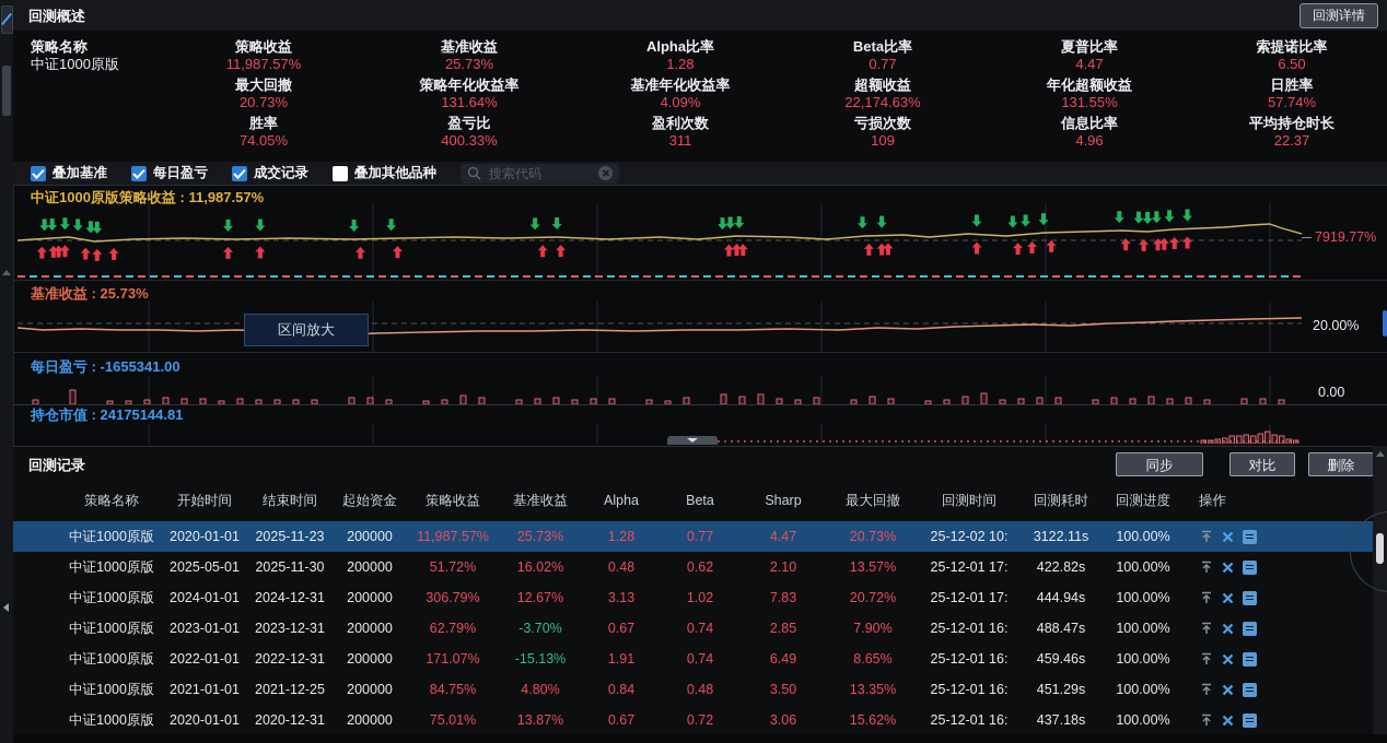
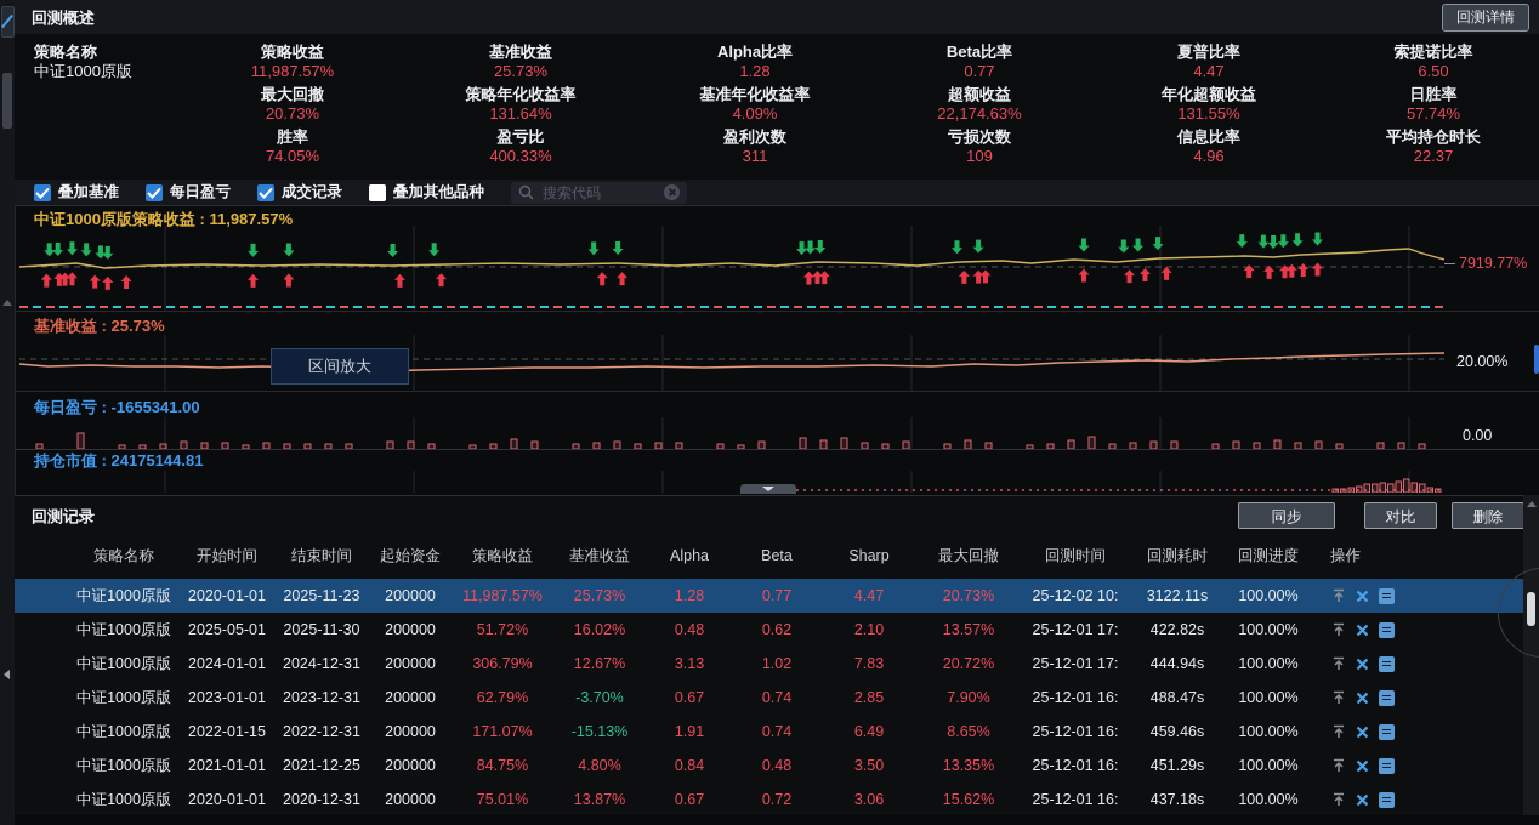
  回测概述
  回测详情
  策略名称
  中证1000原版
  策略收益
  11,987.57%
  最大回撤
  20.73%
  胜率
  74.05%
  基准收益
  25.73%
  策略年化收益率
  131.64%
  盈亏比
  400.33%
  Alpha比率
  1.28
  基准年化收益率
  4.09%
  盈利次数
  311
  Beta比率
  0.77
  超额收益
  22,174.63%
  亏损次数
  109
  夏普比率
  4.47
  年化超额收益
  131.55%
  信息比率
  4.96
  索提诺比率
  6.50
  日胜率
  57.74%
  平均持仓时长
  22.37
  叠加基准
  每日盈亏
  成交记录
  叠加其他品种
  搜索代码
  中证1000原版策略收益 : 11,987.57%
  7919.77%
  基准收益 : 25.73%
  区间放大
  20.00%
  每日盈亏 : -1655341.00
  0.00
  持仓市值 : 24175144.81
  回测记录
  同步
  对比
  删除
  策略名称
  开始时间
  结束时间
  起始资金
  策略收益
  基准收益
  Alpha
  Beta
  Sharp
  最大回撤
  回测时间
  回测耗时
  回测进度
  操作
  中证1000原版
  2020-01-01
  2025-11-23
  200000
  11,987.57%
  25.73%
  1.28
  0.77
  4.47
  20.73%
  25-12-02 10:
  3122.11s
  100.00%
  中证1000原版
  2025-05-01
  2025-11-30
  200000
  51.72%
  16.02%
  0.48
  0.62
  2.10
  13.57%
  25-12-01 17:
  422.82s
  100.00%
  中证1000原版
  2024-01-01
  2024-12-31
  200000
  306.79%
  12.67%
  3.13
  1.02
  7.83
  20.72%
  25-12-01 17:
  444.94s
  100.00%
  中证1000原版
  2023-01-01
  2023-12-31
  200000
  62.79%
  -3.70%
  0.67
  0.74
  2.85
  7.90%
  25-12-01 16:
  488.47s
  100.00%
  中证1000原版
- 2022-01-01
+ 2022-01-15
  2022-12-31
  200000
  171.07%
  -15.13%
  1.91
  0.74
  6.49
  8.65%
  25-12-01 16:
  459.46s
  100.00%
  中证1000原版
  2021-01-01
  2021-12-25
  200000
  84.75%
  4.80%
  0.84
  0.48
  3.50
  13.35%
  25-12-01 16:
  451.29s
  100.00%
  中证1000原版
  2020-01-01
  2020-12-31
  200000
  75.01%
  13.87%
  0.67
  0.72
  3.06
  15.62%
  25-12-01 16:
  437.18s
  100.00%
